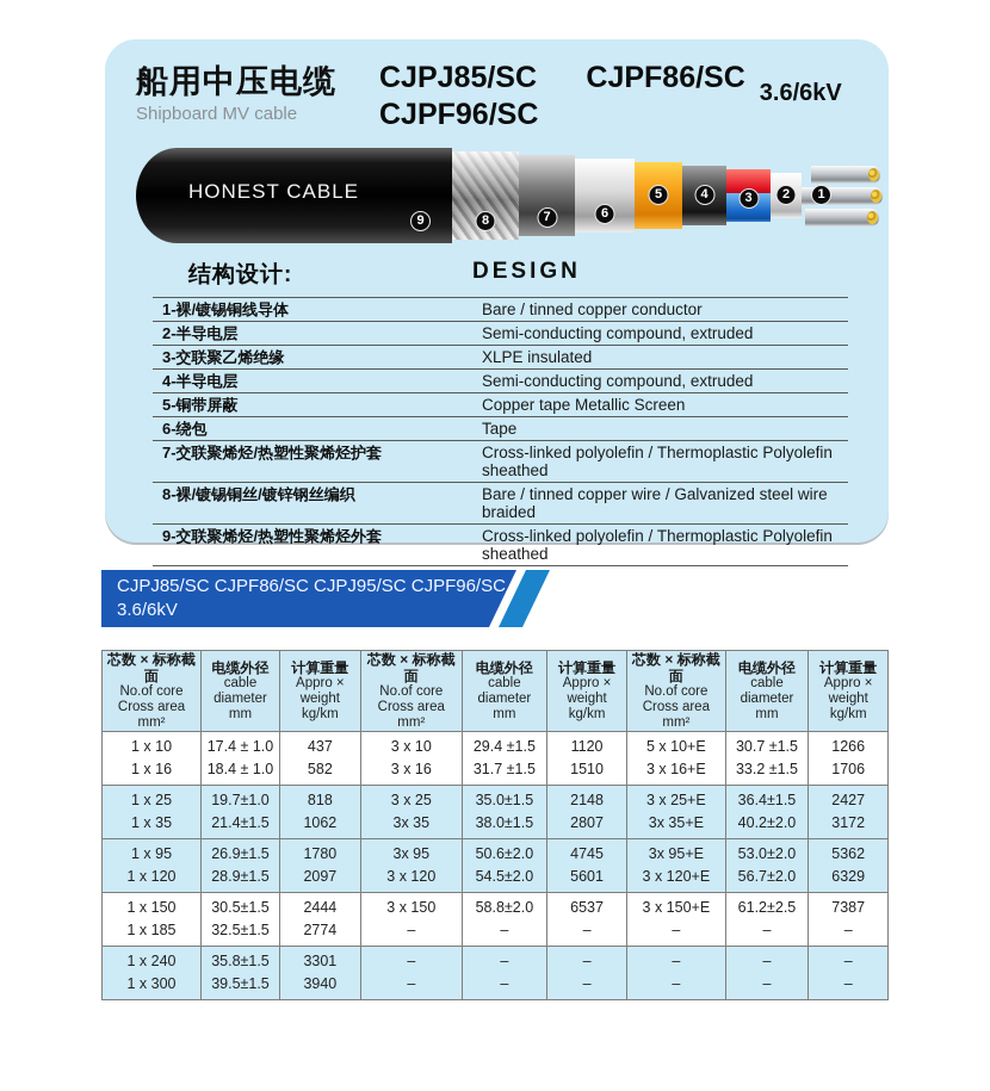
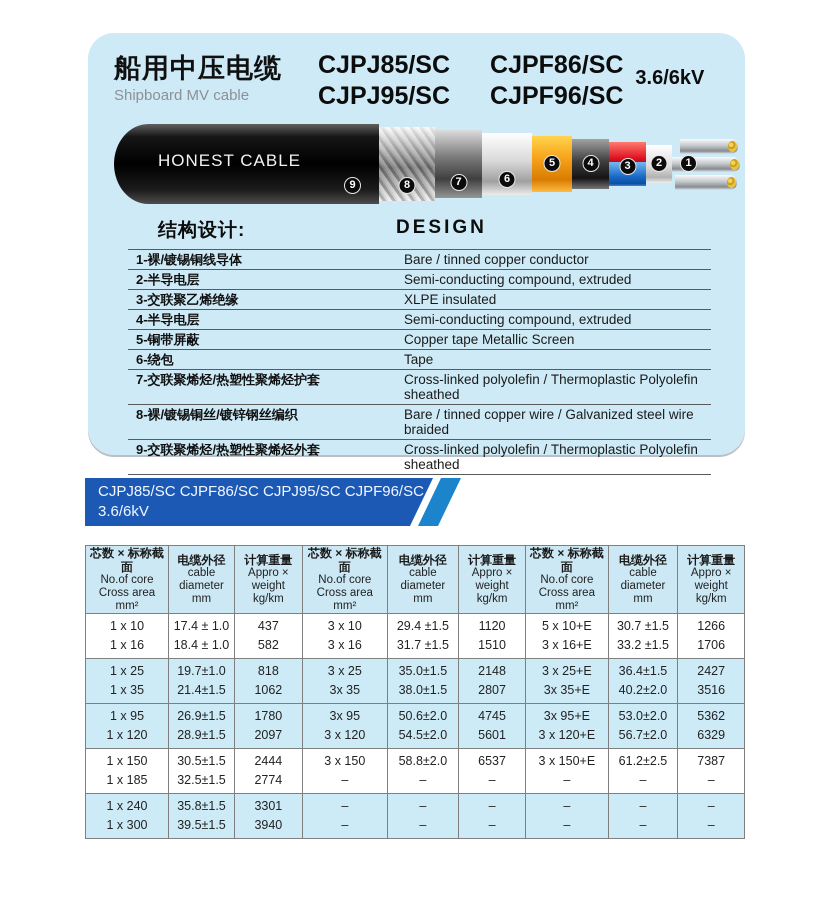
  船用中压电缆
  Shipboard MV cable
  CJPJ85/SC
  CJPF86/SC
+ CJPJ95/SC
  CJPF96/SC
  3.6/6kV
  HONEST CABLE
  9
  8
  7
  6
  5
  4
  3
  2
  1
  结构设计:
  DESIGN
  1-裸/镀锡铜线导体
  Bare / tinned copper conductor
  2-半导电层
  Semi-conducting compound, extruded
  3-交联聚乙烯绝缘
  XLPE insulated
  4-半导电层
  Semi-conducting compound, extruded
  5-铜带屏蔽
  Copper tape Metallic Screen
  6-绕包
  Tape
  7-交联聚烯烃/热塑性聚烯烃护套
  Cross-linked polyolefin / Thermoplastic Polyolefin sheathed
  8-裸/镀锡铜丝/镀锌钢丝编织
  Bare / tinned copper wire / Galvanized steel wire braided
  9-交联聚烯烃/热塑性聚烯烃外套
  Cross-linked polyolefin / Thermoplastic Polyolefin sheathed
  CJPJ85/SC CJPF86/SC CJPJ95/SC CJPF96/SC
  3.6/6kV
  芯数 × 标称截面No.of coreCross areamm²	电缆外径cablediametermm	计算重量Appro ×weightkg/km	芯数 × 标称截面No.of coreCross areamm²	电缆外径cablediametermm	计算重量Appro ×weightkg/km	芯数 × 标称截面No.of coreCross areamm²	电缆外径cablediametermm	计算重量Appro ×weightkg/km
  1 x 101 x 16	17.4 ± 1.018.4 ± 1.0	437582	3 x 103 x 16	29.4 ±1.531.7 ±1.5	11201510	5 x 10+E3 x 16+E	30.7 ±1.533.2 ±1.5	12661706
- 1 x 251 x 35	19.7±1.021.4±1.5	8181062	3 x 253x 35	35.0±1.538.0±1.5	21482807	3 x 25+E3x 35+E	36.4±1.540.2±2.0	24273172
+ 1 x 251 x 35	19.7±1.021.4±1.5	8181062	3 x 253x 35	35.0±1.538.0±1.5	21482807	3 x 25+E3x 35+E	36.4±1.540.2±2.0	24273516
  1 x 951 x 120	26.9±1.528.9±1.5	17802097	3x 953 x 120	50.6±2.054.5±2.0	47455601	3x 95+E3 x 120+E	53.0±2.056.7±2.0	53626329
  1 x 1501 x 185	30.5±1.532.5±1.5	24442774	3 x 150–	58.8±2.0–	6537–	3 x 150+E–	61.2±2.5–	7387–
  1 x 2401 x 300	35.8±1.539.5±1.5	33013940	––	––	––	––	––	––
